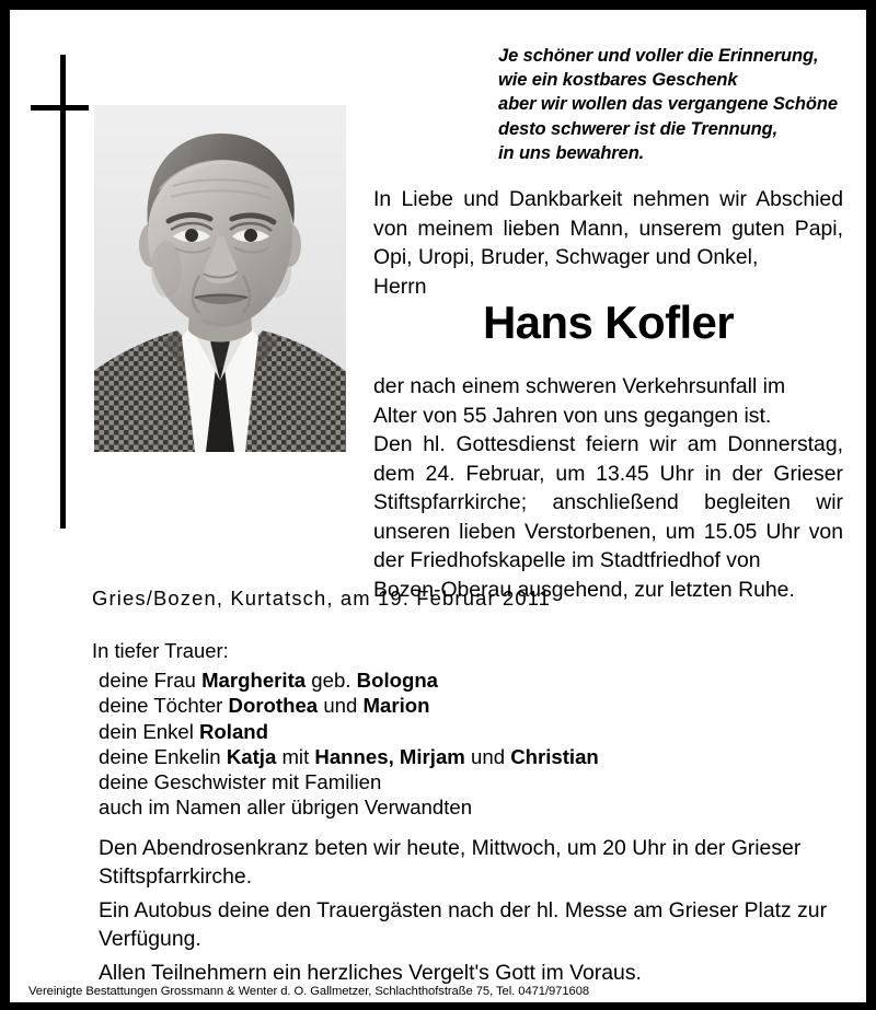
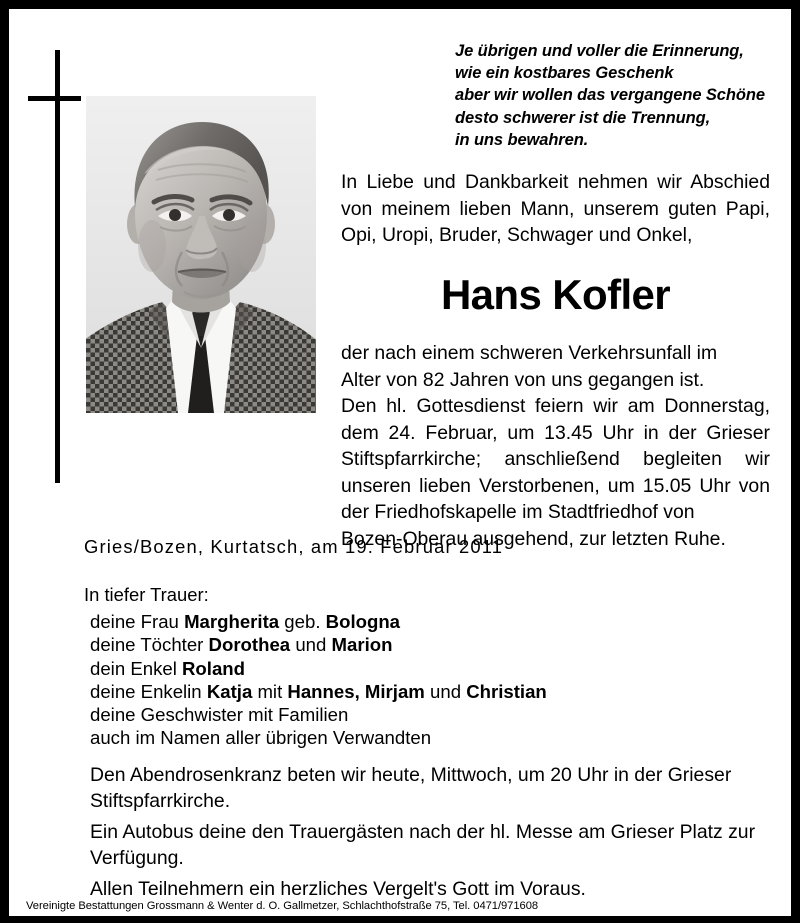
- Je schöner und voller die Erinnerung,
+ Je übrigen und voller die Erinnerung,
  wie ein kostbares Geschenk
  aber wir wollen das vergangene Schöne
  desto schwerer ist die Trennung,
  in uns bewahren.
  In Liebe und Dankbarkeit nehmen wir Abschied von meinem lieben Mann, unserem guten Papi, Opi, Uropi, Bruder, Schwager und Onkel,
- Herrn
  Hans Kofler
  der nach einem schweren Verkehrsunfall im
- Alter von 55 Jahren von uns gegangen ist.
+ Alter von 82 Jahren von uns gegangen ist.
  Den hl. Gottesdienst feiern wir am Donnerstag, dem 24. Februar, um 13.45 Uhr in der Grieser Stiftspfarrkirche; anschließend begleiten wir unseren lieben Verstorbenen, um 15.05 Uhr von der Friedhofskapelle im Stadtfriedhof von
  Bozen-Oberau ausgehend, zur letzten Ruhe.
  Gries/Bozen, Kurtatsch, am 19. Februar 2011
  In tiefer Trauer:
  deine Frau Margherita geb. Bologna
  deine Töchter Dorothea und Marion
  dein Enkel Roland
  deine Enkelin Katja mit Hannes, Mirjam und Christian
  deine Geschwister mit Familien
  auch im Namen aller übrigen Verwandten
  Den Abendrosenkranz beten wir heute, Mittwoch, um 20 Uhr in der Grieser Stiftspfarrkirche.
  Ein Autobus deine den Trauergästen nach der hl. Messe am Grieser Platz zur Verfügung.
  Allen Teilnehmern ein herzliches Vergelt's Gott im Voraus.
  Vereinigte Bestattungen Grossmann & Wenter d. O. Gallmetzer, Schlachthofstraße 75, Tel. 0471/971608
